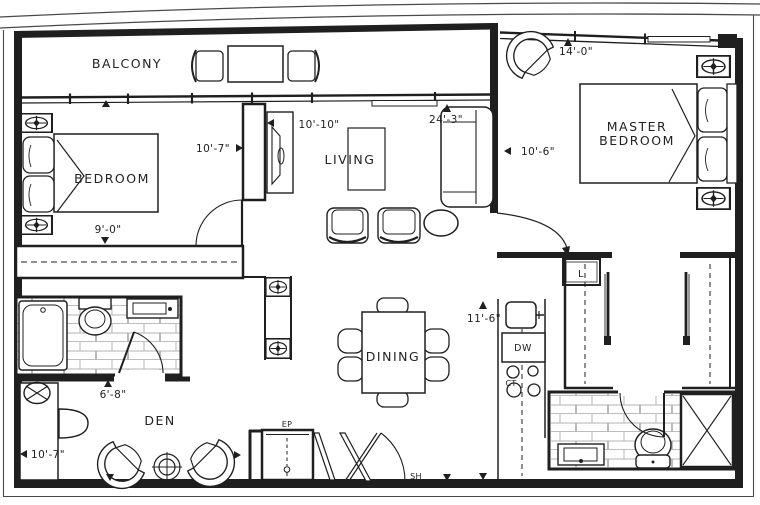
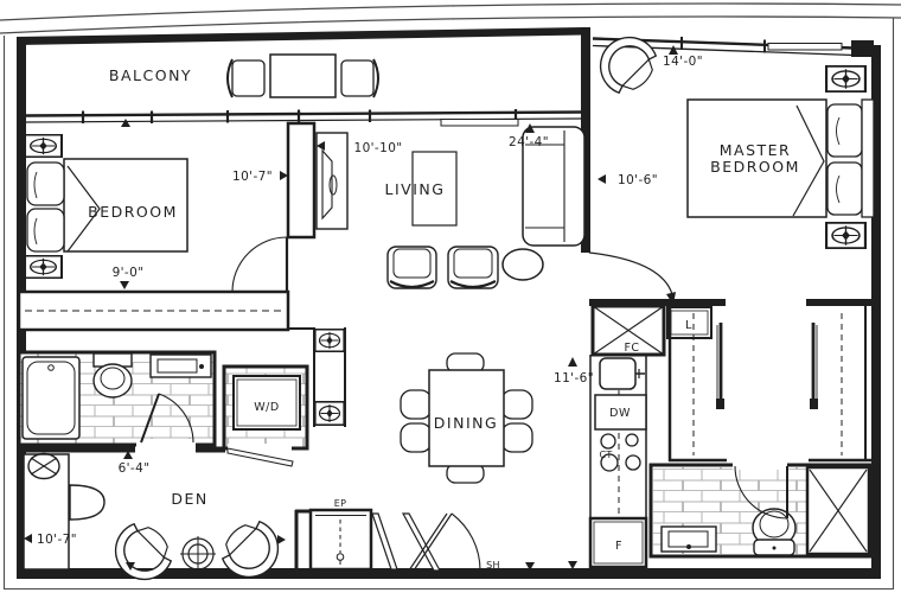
+ W/D
+ FC
  DW
  CT
+ F
  L
  BALCONY
  BEDROOM
  LIVING
  MASTER
  BEDROOM
  DINING
  DEN
  EP
  SH
  9'-0"
  10'-7"
  10'-10"
- 24'-3"
+ 24'-4"
  14'-0"
  10'-6"
  11'-6"
- 6'-8"
+ 6'-4"
  10'-7"
